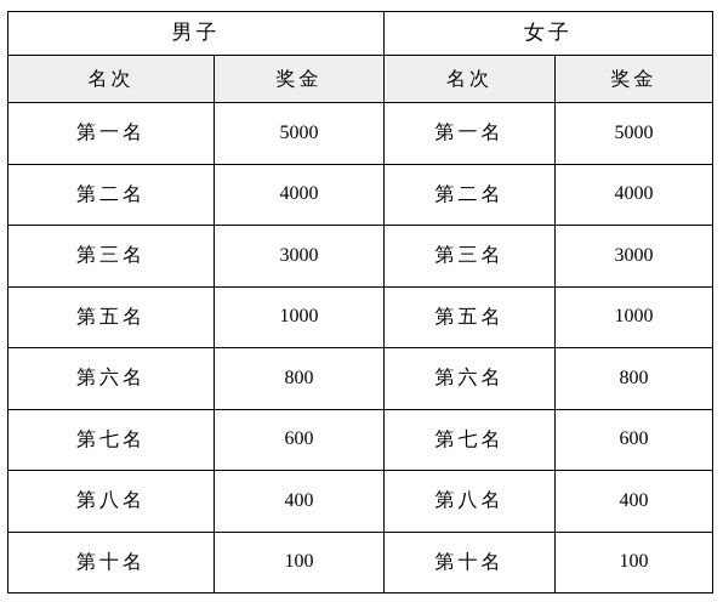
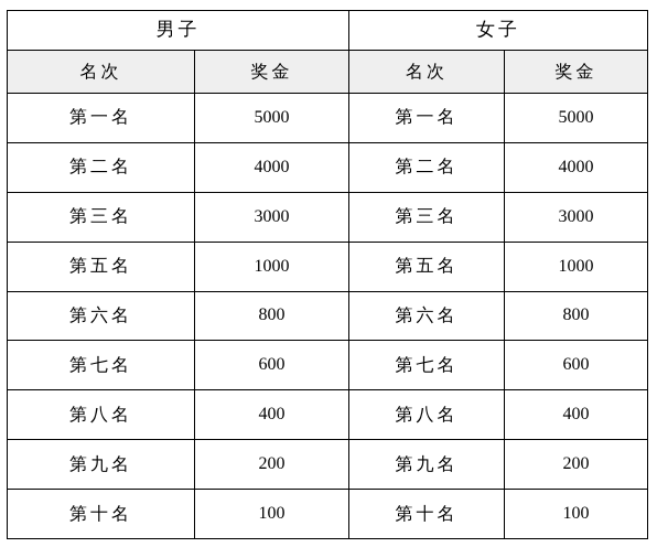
  男子	女子
  名次	奖金	名次	奖金
  第一名	5000	第一名	5000
  第二名	4000	第二名	4000
  第三名	3000	第三名	3000
  第五名	1000	第五名	1000
  第六名	800	第六名	800
  第七名	600	第七名	600
  第八名	400	第八名	400
+ 第九名	200	第九名	200
  第十名	100	第十名	100
